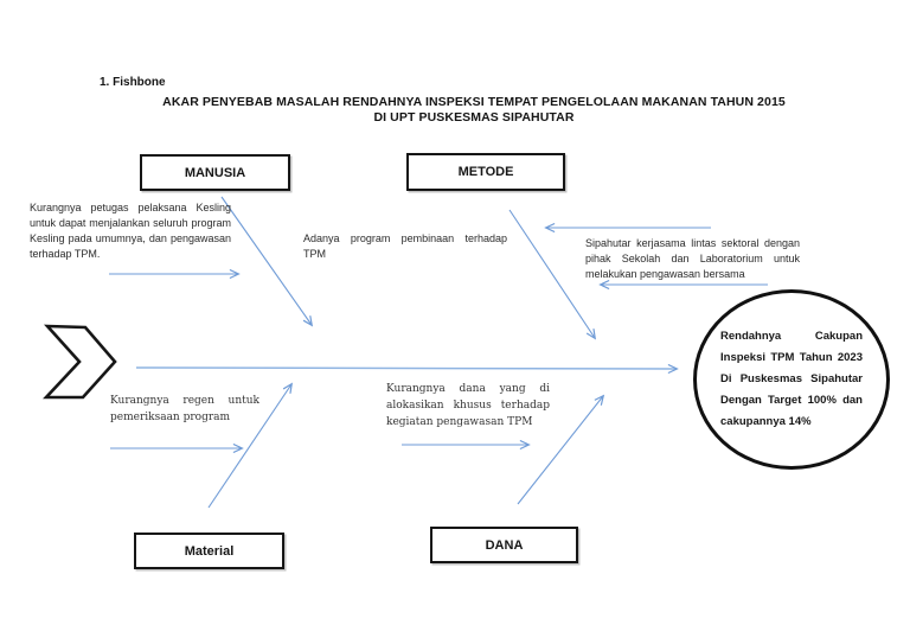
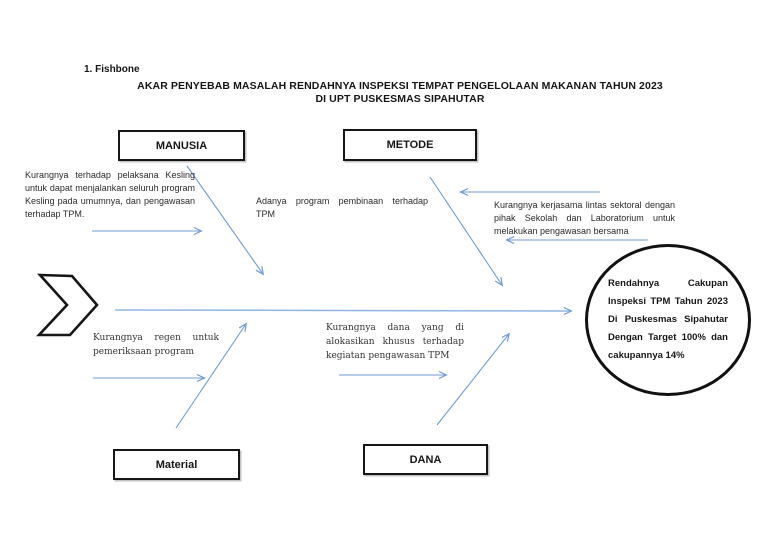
  1. Fishbone
- AKAR PENYEBAB MASALAH RENDAHNYA INSPEKSI TEMPAT PENGELOLAAN MAKANAN TAHUN 2015
+ AKAR PENYEBAB MASALAH RENDAHNYA INSPEKSI TEMPAT PENGELOLAAN MAKANAN TAHUN 2023
  DI UPT PUSKESMAS SIPAHUTAR
  MANUSIA
  METODE
  Material
  DANA
- Kurangnya petugas pelaksana Kesling untuk dapat menjalankan seluruh program Kesling pada umumnya, dan pengawasan terhadap TPM.
+ Kurangnya terhadap pelaksana Kesling untuk dapat menjalankan seluruh program Kesling pada umumnya, dan pengawasan terhadap TPM.
  Adanya program pembinaan terhadap TPM
- Sipahutar kerjasama lintas sektoral dengan pihak Sekolah dan Laboratorium untuk melakukan pengawasan bersama
+ Kurangnya kerjasama lintas sektoral dengan pihak Sekolah dan Laboratorium untuk melakukan pengawasan bersama
  Kurangnya regen untuk pemeriksaan program
  Kurangnya dana yang di alokasikan khusus terhadap kegiatan pengawasan TPM
  Rendahnya Cakupan Inspeksi TPM Tahun 2023 Di Puskesmas Sipahutar Dengan Target 100% dan cakupannya 14%
